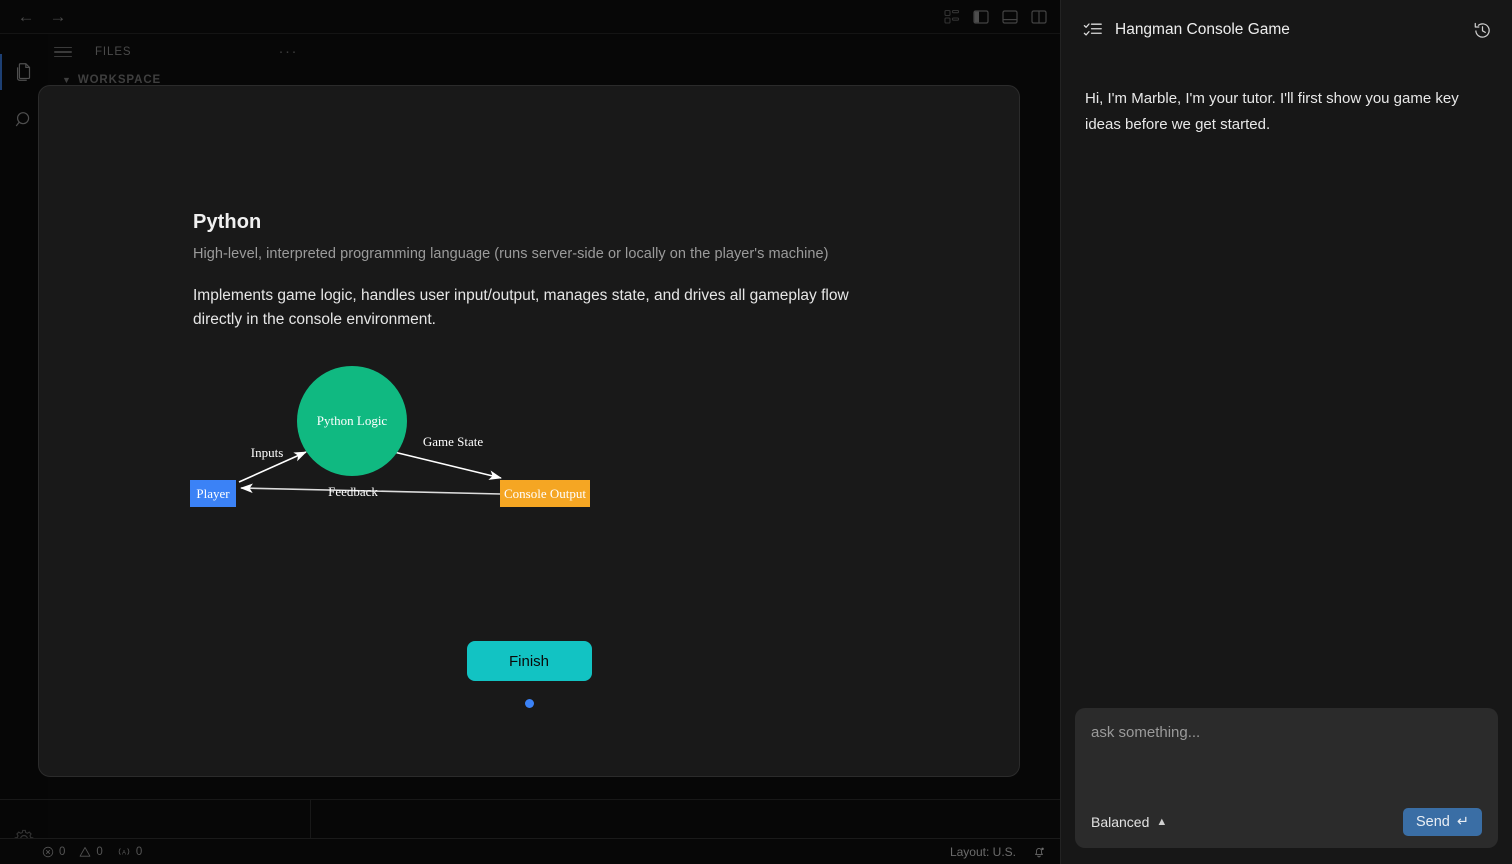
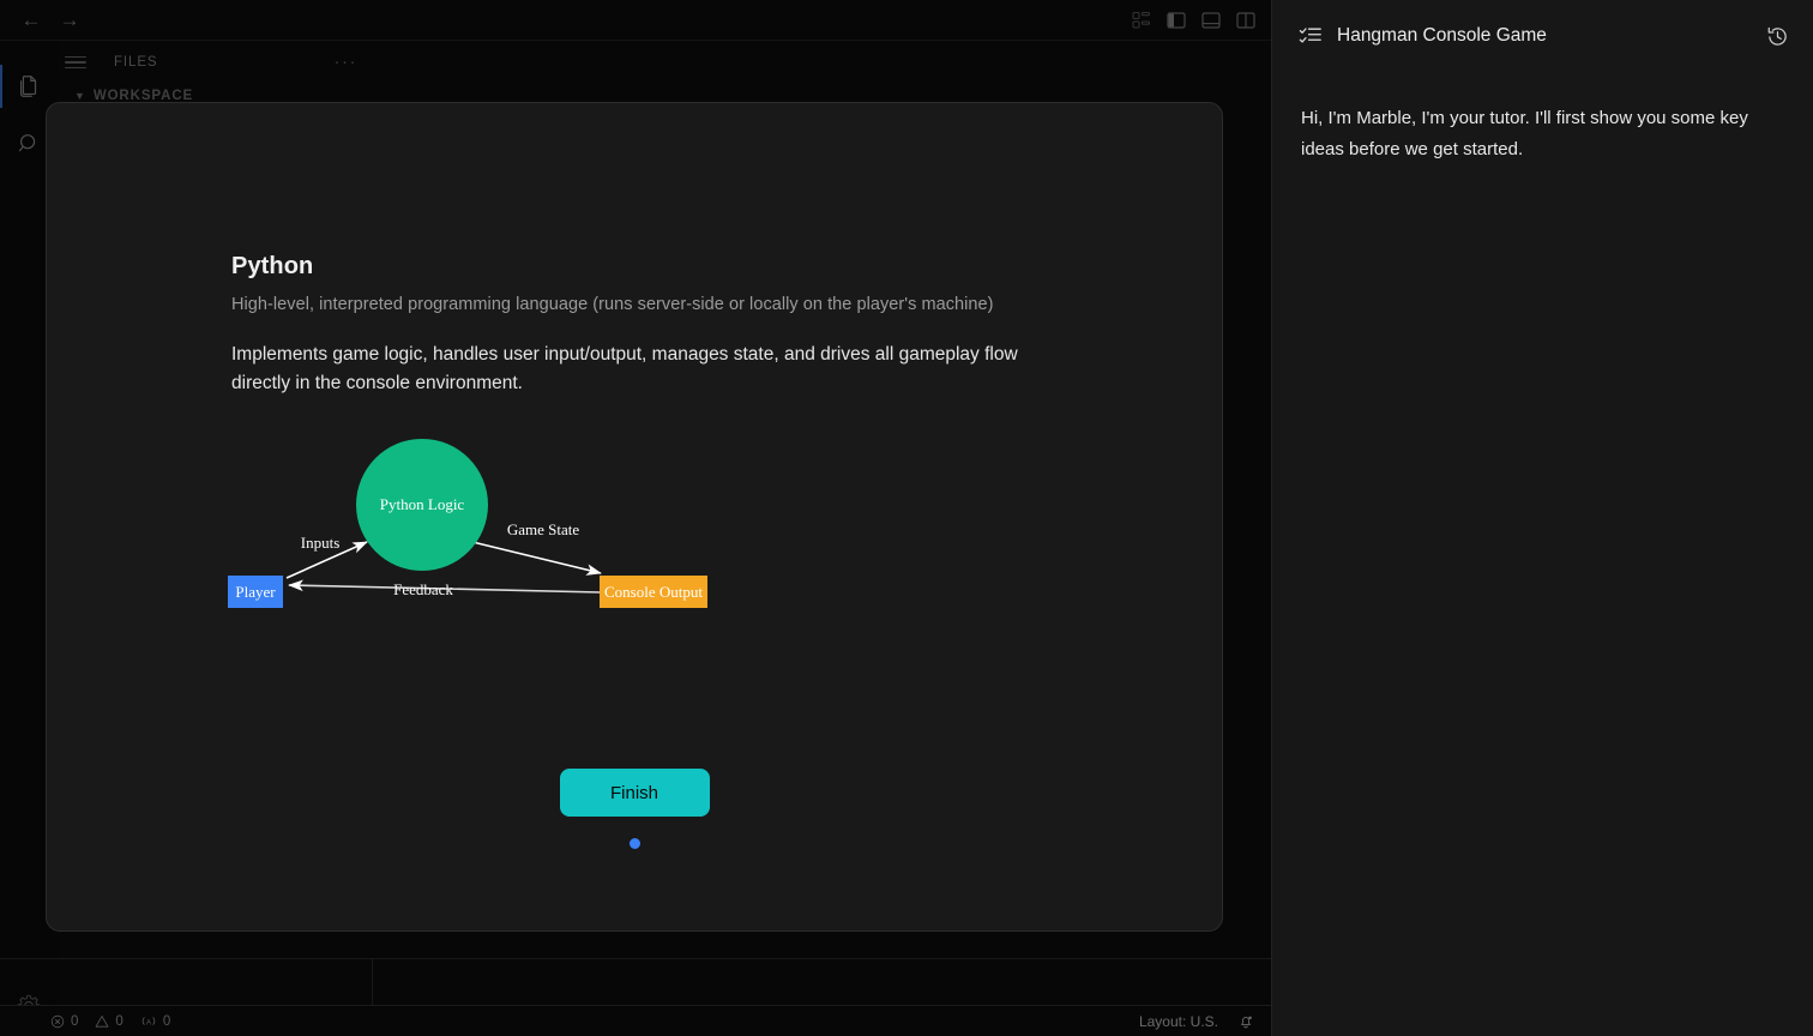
  ←
  →
  FILES
  ···
  ▼
  WORKSPACE
  Python
  High-level, interpreted programming language (runs server-side or locally on the player's machine)
  Implements game logic, handles user input/output, manages state, and drives all gameplay flow directly in the console environment.
  Python Logic
  Player
  Console Output
  Inputs
  Game State
  Feedback
  Finish
  0
  0
  0
  Layout: U.S.
  Hangman Console Game
- Hi, I'm Marble, I'm your tutor. I'll first show you game key ideas before we get started.
+ Hi, I'm Marble, I'm your tutor. I'll first show you some key ideas before we get started.
- ask something...
- Balanced
- ▲
- Send
- ↵
